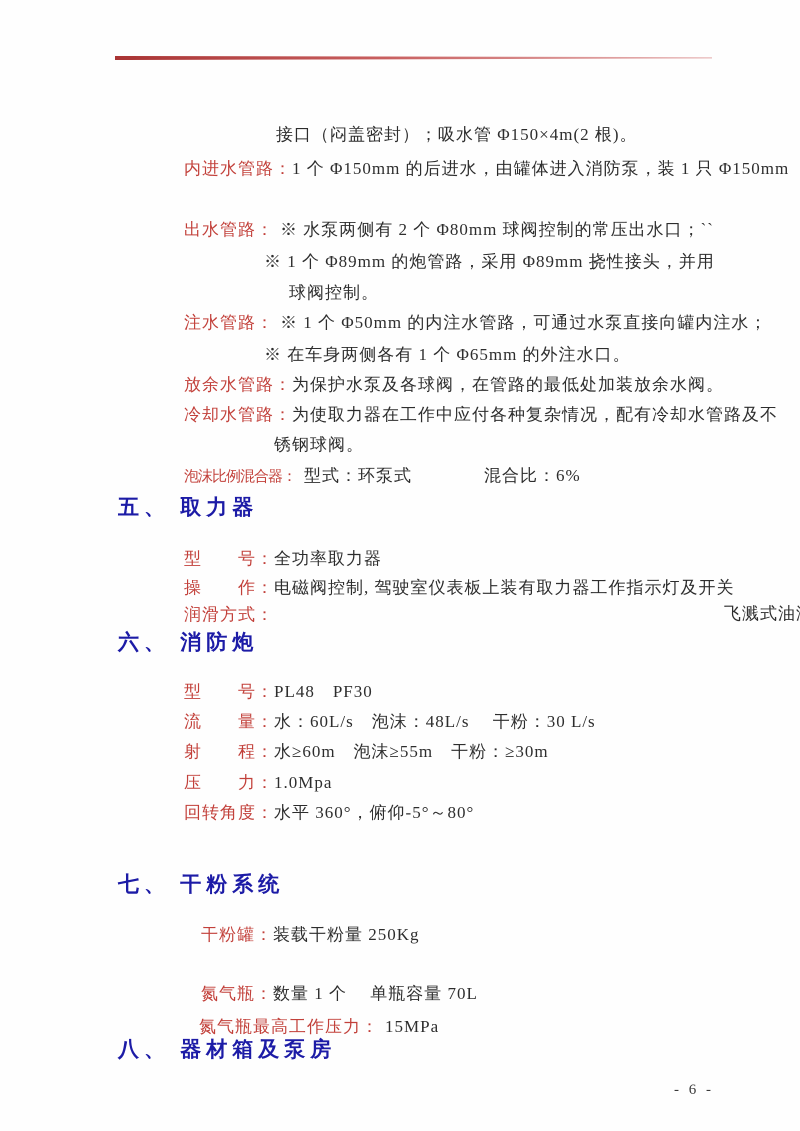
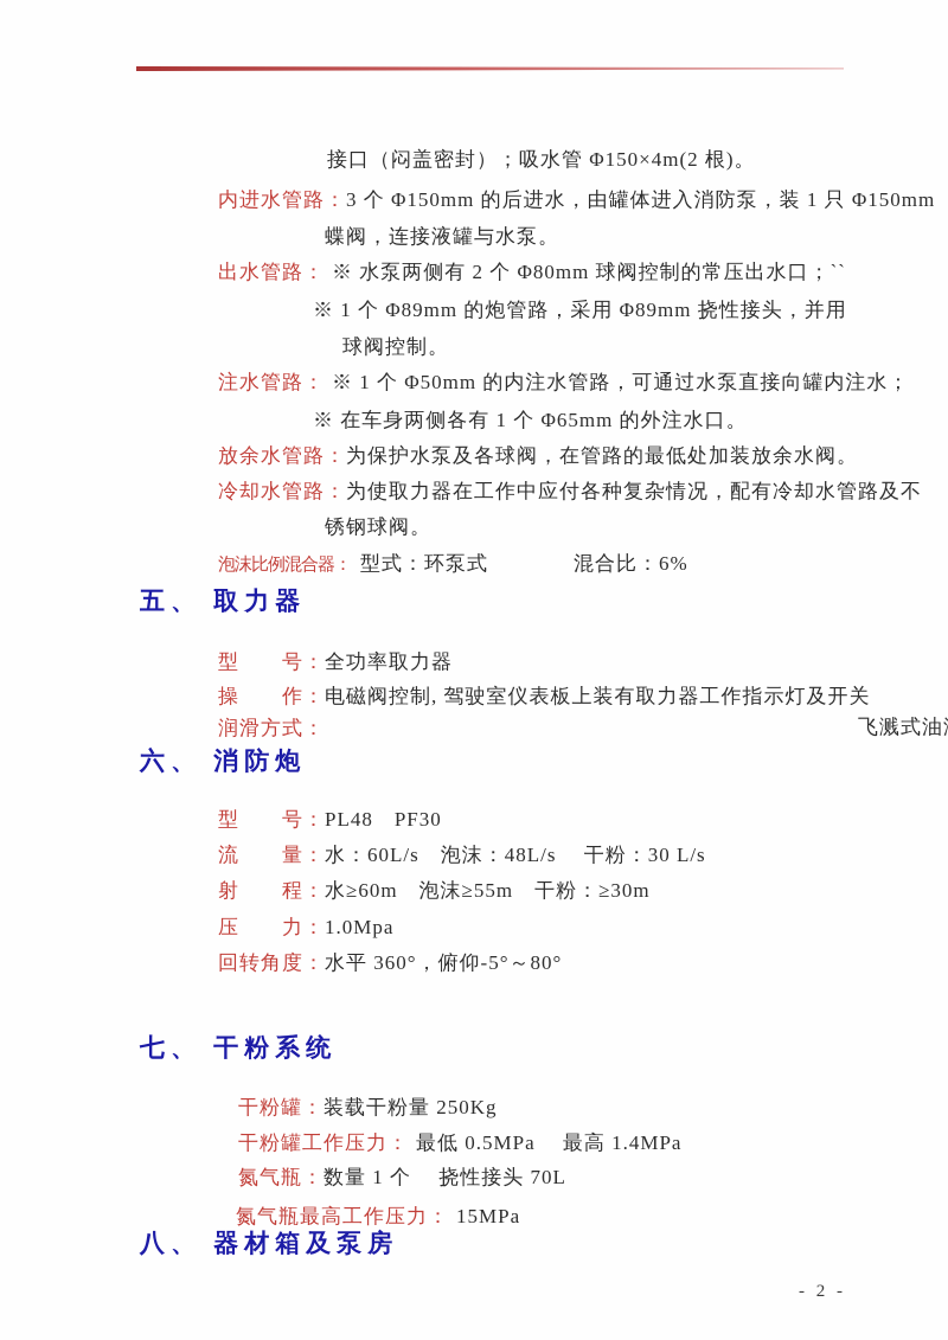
  接口（闷盖密封）；吸水管 Φ150×4m(2 根)。
- 内进水管路：1 个 Φ150mm 的后进水，由罐体进入消防泵，装 1 只 Φ150mm
+ 内进水管路：3 个 Φ150mm 的后进水，由罐体进入消防泵，装 1 只 Φ150mm
+ 蝶阀，连接液罐与水泵。
  出水管路： ※ 水泵两侧有 2 个 Φ80mm 球阀控制的常压出水口；``
  ※ 1 个 Φ89mm 的炮管路，采用 Φ89mm 挠性接头，并用
  球阀控制。
  注水管路： ※ 1 个 Φ50mm 的内注水管路，可通过水泵直接向罐内注水；
  ※ 在车身两侧各有 1 个 Φ65mm 的外注水口。
  放余水管路：为保护水泵及各球阀，在管路的最低处加装放余水阀。
  冷却水管路：为使取力器在工作中应付各种复杂情况，配有冷却水管路及不
  锈钢球阀。
  泡沫比例混合器： 型式：环泵式 混合比：6%
  五、 取力器
  型 号：全功率取力器
  操 作：电磁阀控制, 驾驶室仪表板上装有取力器工作指示灯及开关
  润滑方式：
  飞溅式油
  六、 消防炮
  型 号：PL48 PF30
  流 量：水：60L/s 泡沫：48L/s 干粉：30 L/s
  射 程：水≥60m 泡沫≥55m 干粉：≥30m
  压 力：1.0Mpa
  回转角度：水平 360°，俯仰-5°～80°
  七、 干粉系统
  干粉罐：装载干粉量 250Kg
+ 干粉罐工作压力： 最低 0.5MPa 最高 1.4MPa
- 氮气瓶：数量 1 个 单瓶容量 70L
+ 氮气瓶：数量 1 个 挠性接头 70L
  氮气瓶最高工作压力： 15MPa
  八、 器材箱及泵房
- - 6 -
+ - 2 -
